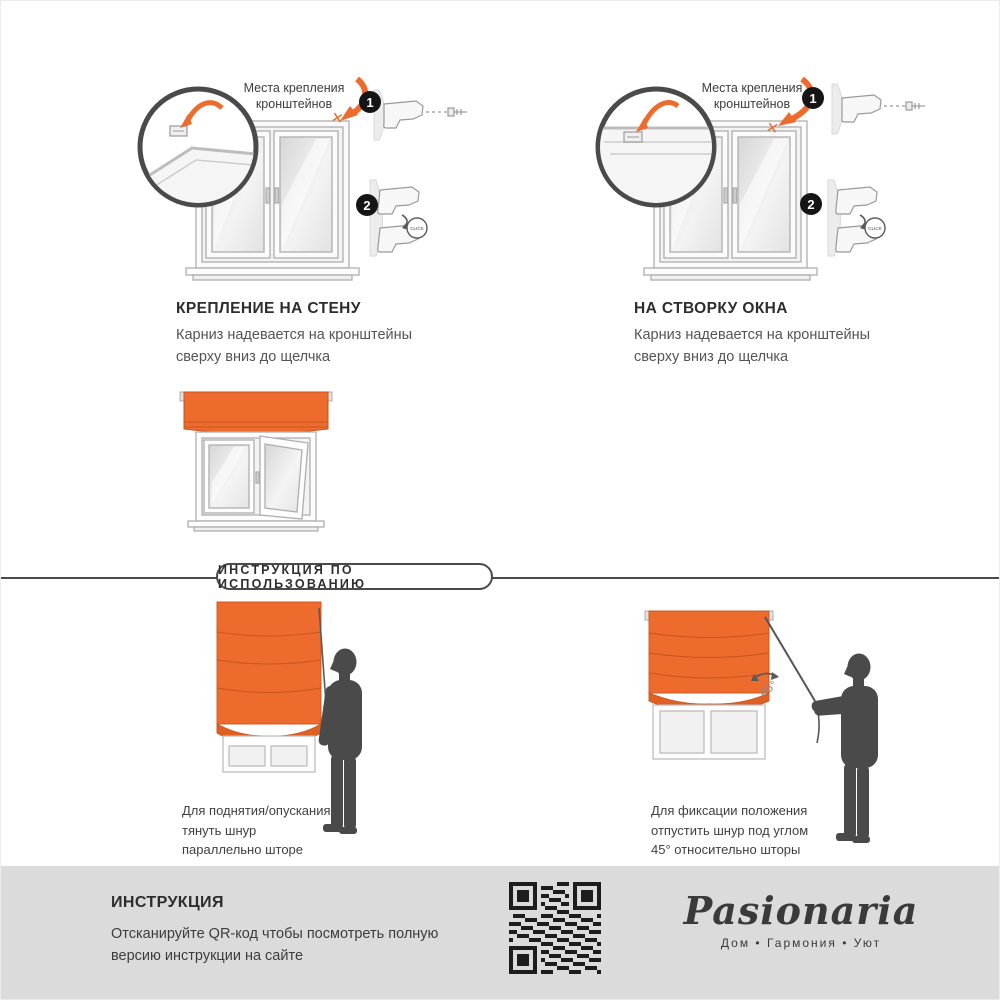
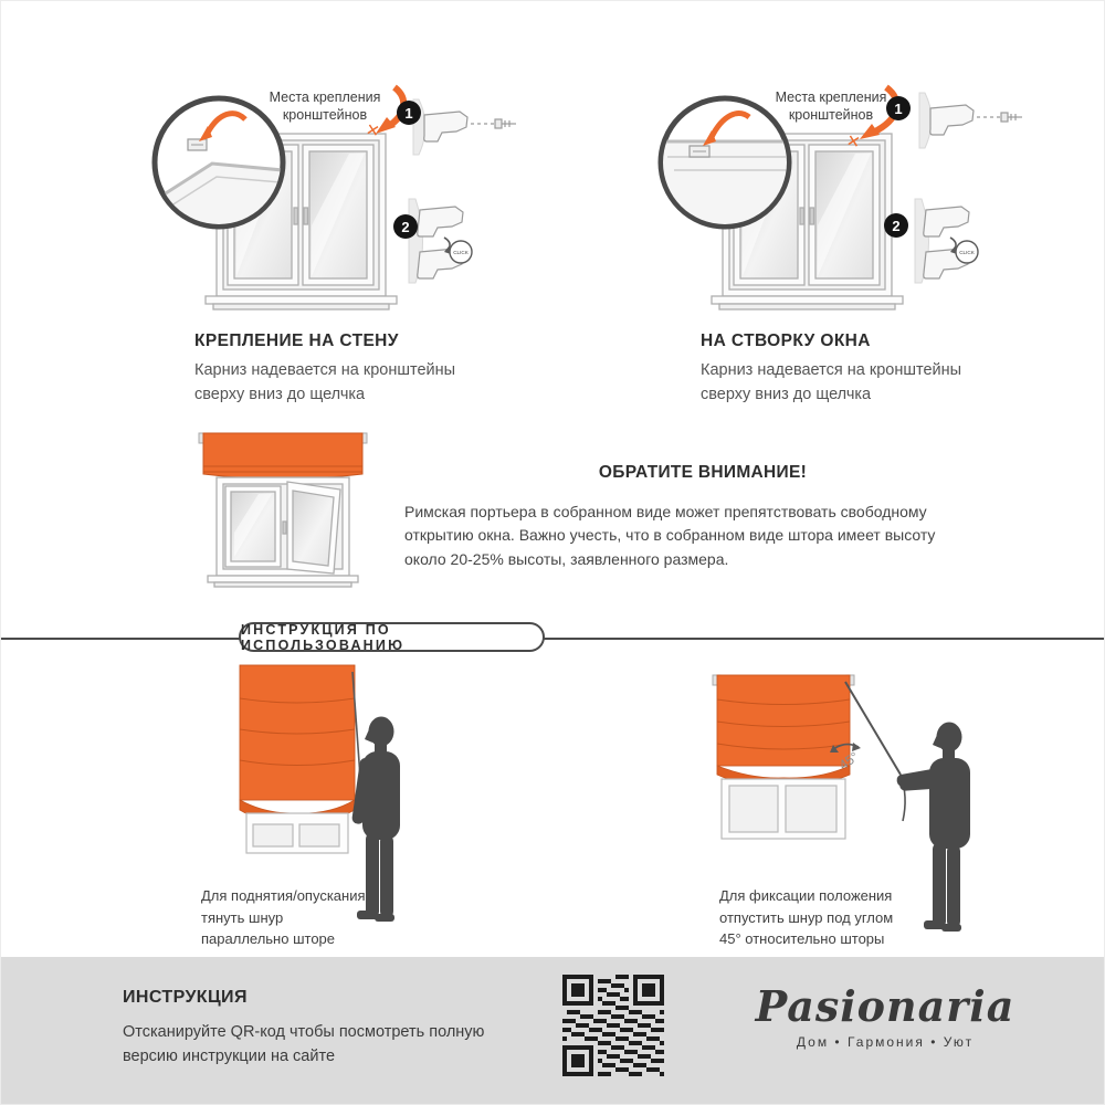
  Места крепления
  кронштейнов
  1
  2
  Места крепления
  кронштейнов
  1
  2
  КРЕПЛЕНИЕ НА СТЕНУ
  Карниз надевается на кронштейны
  сверху вниз до щелчка
  НА СТВОРКУ ОКНА
  Карниз надевается на кронштейны
  сверху вниз до щелчка
+ ОБРАТИТЕ ВНИМАНИЕ!
+ Римская портьера в собранном виде может препятствовать свободному
+ открытию окна. Важно учесть, что в собранном виде штора имеет высоту
+ около 20-25% высоты, заявленного размера.
  ИНСТРУКЦИЯ ПО ИСПОЛЬЗОВАНИЮ
  Для поднятия/опускания
  тянуть шнур
  параллельно шторе
  Для фиксации положения
  отпустить шнур под углом
  45° относительно шторы
  ИНСТРУКЦИЯ
  Отсканируйте QR-код чтобы посмотреть полную
  версию инструкции на сайте
  Pasionaria
  Дом • Гармония • Уют
